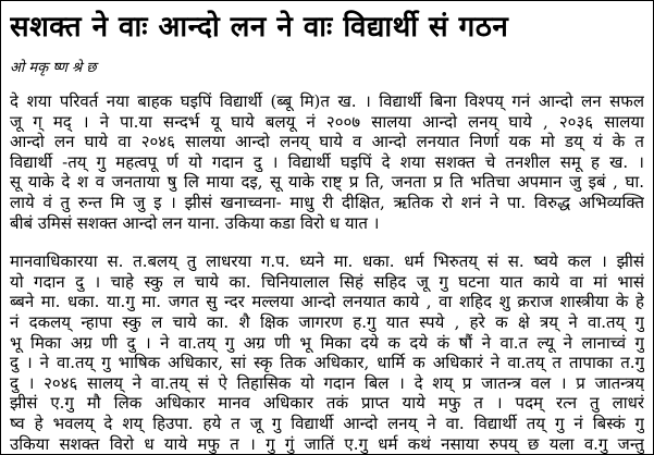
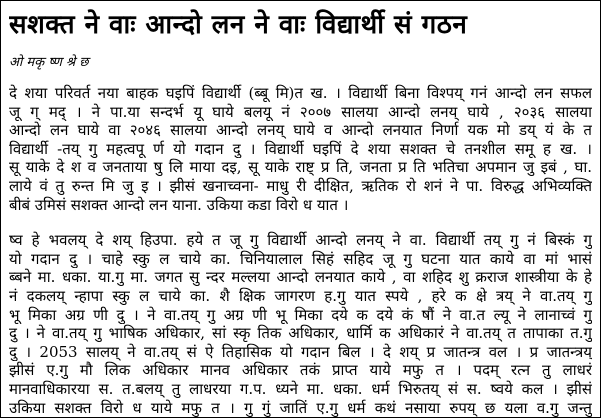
  सशक्त ने वाः आन्दो लन ने वाः विद्यार्थी सं गठन
  ओ मकृ ष्ण श्रे छ
  दे शया परिवर्त नया बाहक घइपिं विद्यार्थी (ब्बू मि)त ख. । विद्यार्थी बिना विश्पय् गनं आन्दो लन सफल
  जू ग् मद् । ने पा.या सन्दर्भ यू घाये बलयू नं २००७ सालया आन्दो लनय् घाये , २०३६ सालया
  आन्दो लन घाये वा २०४६ सालया आन्दो लनय् घाये व आन्दो लनयात निर्णा यक मो डय् यं के त
  विद्यार्थी -तय् गु महत्वपू र्ण यो गदान दु । विद्यार्थी घइपिं दे शया सशक्त चे तनशील समू ह ख. ।
  सू याके दे श व जनताया षु लि माया दइ, सू याके राष्ट् प्र ति, जनता प्र ति भतिचा अपमान जु इबं , घा.
  लाये वं तु रुन्त मि जु इ । झीसं खनाच्वना- माधु री दीक्षित, ऋतिक रो शनं ने पा. विरुद्ध अभिव्यक्ति
  बीबं उमिसं सशक्त आन्दो लन याना. उकिया कडा विरो ध यात ।
- मानवाधिकारया स. त.बलय् तु लाधरया ग.प. ध्यने मा. धका. धर्म भिरुतय् सं स. ष्वये कल । झीसं
+ ष्व हे भवलय् दे शय् हिउपा. हये त जू गु विद्यार्थी आन्दो लनय् ने वा. विद्यार्थी तय् गु नं बिस्कं गु
  यो गदान दु । चाहे स्कु ल चाये का. चिनियालाल सिहं सहिद जू गु घटना यात काये वा मां भासं
  ब्बने मा. धका. या.गु मा. जगत सु न्दर मल्लया आन्दो लनयात काये , वा शहिद शु क्रराज शास्त्रीया के हे
  नं दकलय् न्हापा स्कु ल चाये का. शै क्षिक जागरण ह.गु यात स्पये , हरे क क्षे त्रय् ने वा.तय् गु
  भू मिका अग्र णी दु । ने वा.तय् गु अग्र णी भू मिका दये क दये कं षौं ने वा.त ल्यू ने लानाच्वं गु
  दु । ने वा.तय् गु भाषिक अधिकार, सां स्कृ तिक अधिकार, धार्मि क अधिकारं ने वा.तय् त तापाका त.गु
- दु । २०४६ सालय् ने वा.तय् सं ऐ तिहासिक यो गदान बिल । दे शय् प्र जातन्त्र वल । प्र जातन्त्रय्
+ दु । 2053 सालय् ने वा.तय् सं ऐ तिहासिक यो गदान बिल । दे शय् प्र जातन्त्र वल । प्र जातन्त्रय्
  झीसं ए.गु मौ लिक अधिकार मानव अधिकार तकं प्राप्त याये मफु त । पदम् रत्न तु लाधरं
- ष्व हे भवलय् दे शय् हिउपा. हये त जू गु विद्यार्थी आन्दो लनय् ने वा. विद्यार्थी तय् गु नं बिस्कं गु
+ मानवाधिकारया स. त.बलय् तु लाधरया ग.प. ध्यने मा. धका. धर्म भिरुतय् सं स. ष्वये कल । झीसं
  उकिया सशक्त विरो ध याये मफु त । गु गुं जातिं ए.गु धर्म कथं नसाया रुपय् छ यला व.गु जन्तु
